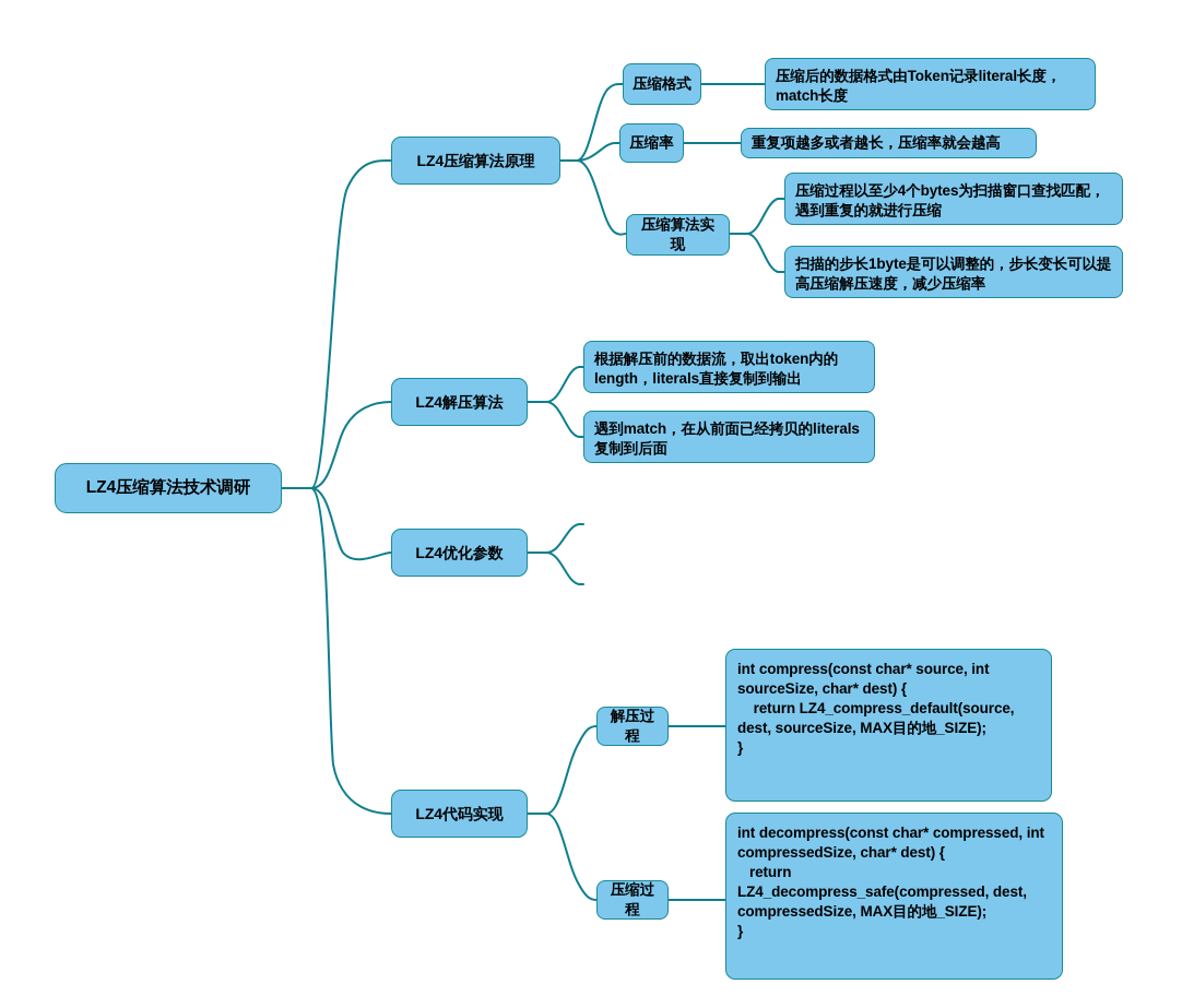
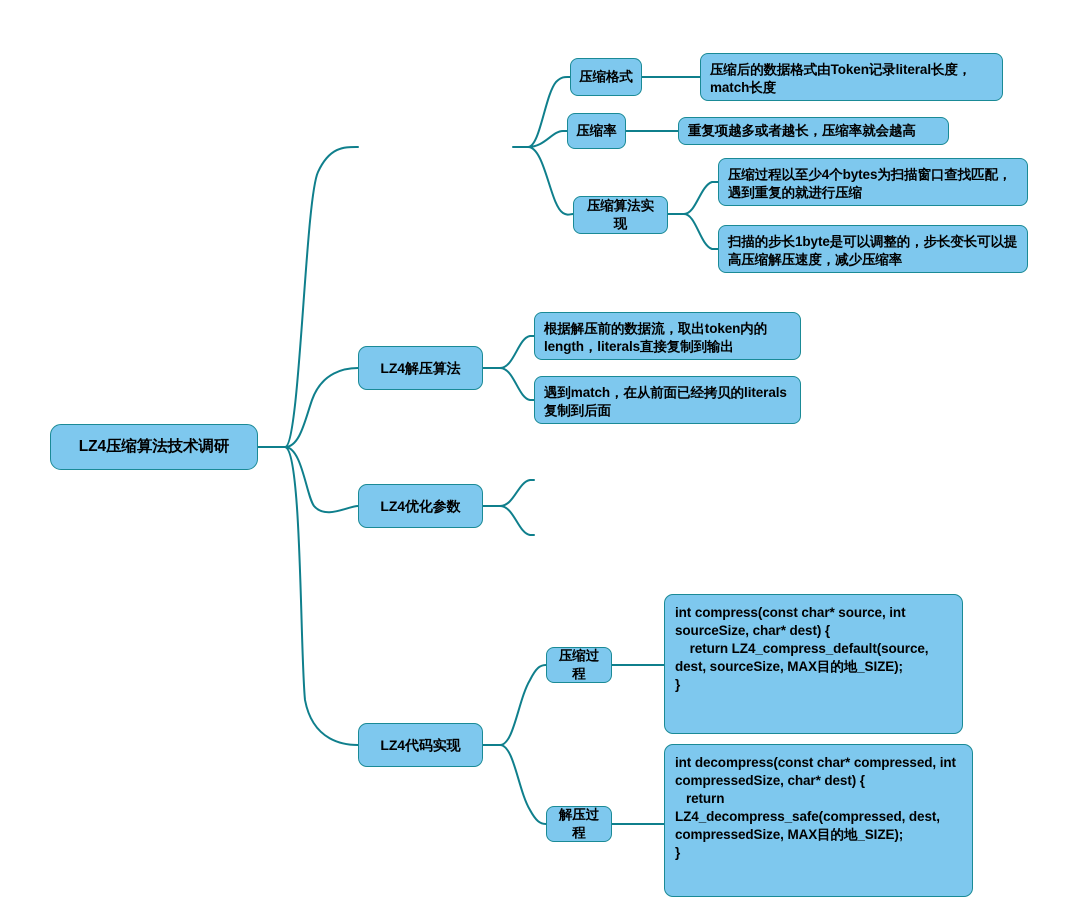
  LZ4压缩算法技术调研
- LZ4压缩算法原理
  压缩格式
  压缩后的数据格式由Token记录literal长度，match长度
  压缩率
  重复项越多或者越长，压缩率就会越高
  压缩算法实现
  压缩过程以至少4个bytes为扫描窗口查找匹配，遇到重复的就进行压缩
  扫描的步长1byte是可以调整的，步长变长可以提高压缩解压速度，减少压缩率
  LZ4解压算法
  根据解压前的数据流，取出token内的length，literals直接复制到输出
  遇到match，在从前面已经拷贝的literals复制到后面
  LZ4优化参数
  LZ4代码实现
- 解压过程
+ 压缩过程
  int compress(const char* source, int sourceSize, char* dest) {
  return LZ4_compress_default(source, dest, sourceSize, MAX目的地_SIZE);
  }
- 压缩过程
+ 解压过程
  int decompress(const char* compressed, int compressedSize, char* dest) {
  return
  LZ4_decompress_safe(compressed, dest, compressedSize, MAX目的地_SIZE);
  }
